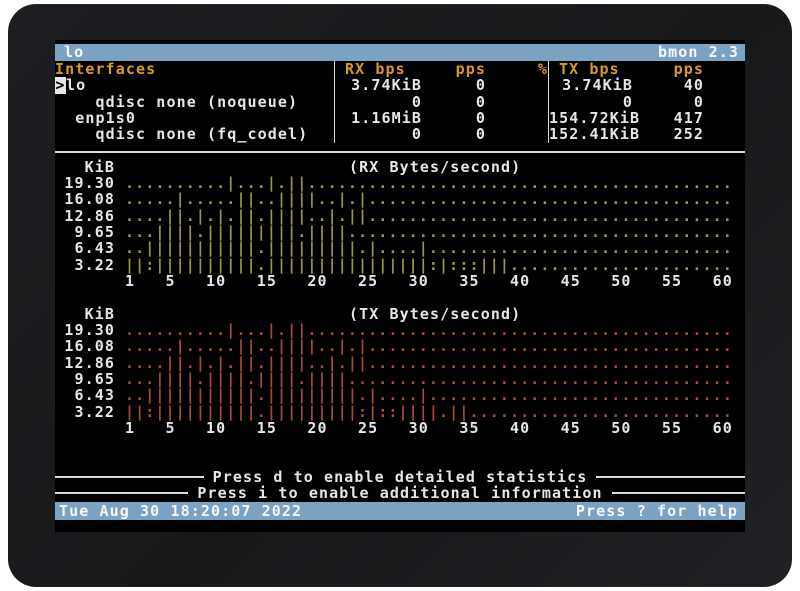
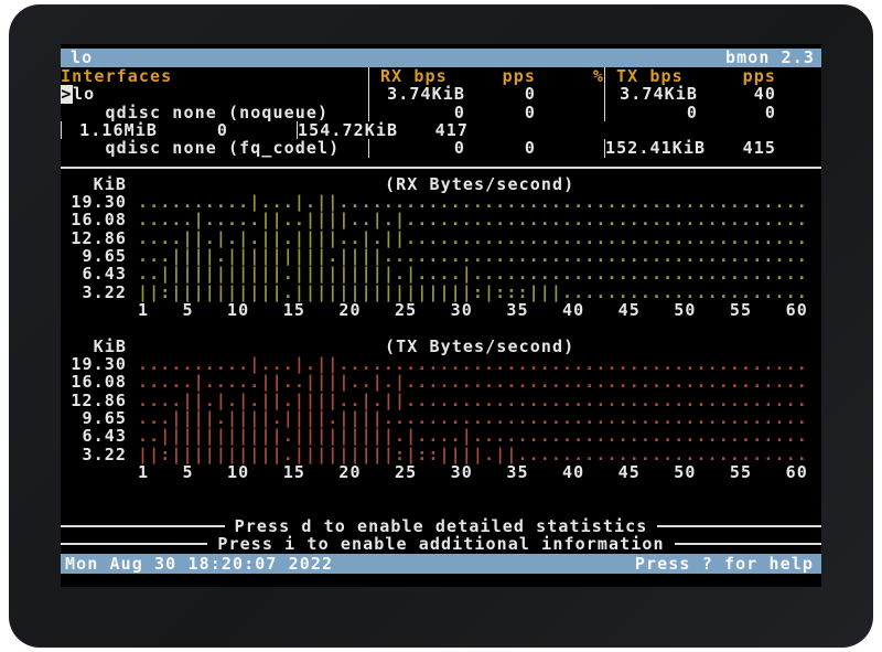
  lo
  bmon 2.3
  Interfaces
  RX bps
  pps
  %
  TX bps
  pps
  >lo
  3.74KiB
  0
  3.74KiB
  40
  qdisc none (noqueue)
  0
  0
  0
  0
- enp1s0
  1.16MiB
  0
  154.72Ki
  417
  qdisc none (fq_codel)
  0
  0
  152.41Ki
- 252
+ 415
  KiB
  (RX Bytes/second)
  19.30
  ..........|...|.||..........................................
  16.08
  .....|.....||..||||..|.|....................................
  12.86
  ....||.|.|.||.||||..|.||....................................
  9.65
  ...||||.|||||||||.||||......................................
  6.43
  ..|||||||||||.|||||||||.|....|..............................
  3.22
  ||:||||||||||.||||||||||||||||:|:::|||......................
  1 5 10 15 20 25 30 35 40 45 50 55 60
  KiB
  (TX Bytes/second)
  19.30
  ..........|...|.||..........................................
  16.08
  .....|.....||..||||..|.|....................................
  12.86
  ....||.|.|.||.||||..|.||....................................
  9.65
  ...||||.||||.||||.||||......................................
  6.43
  ..|||||||||||.|||||||||.|....|..............................
  3.22
  ||:||||||||||.|||||||||:|::||||.||..........................
  1 5 10 15 20 25 30 35 40 45 50 55 60
  Press d to enable detailed statistics
  Press i to enable additional information
- Tue Aug 30 18:20:07 2022
+ Mon Aug 30 18:20:07 2022
  Press ? for help
